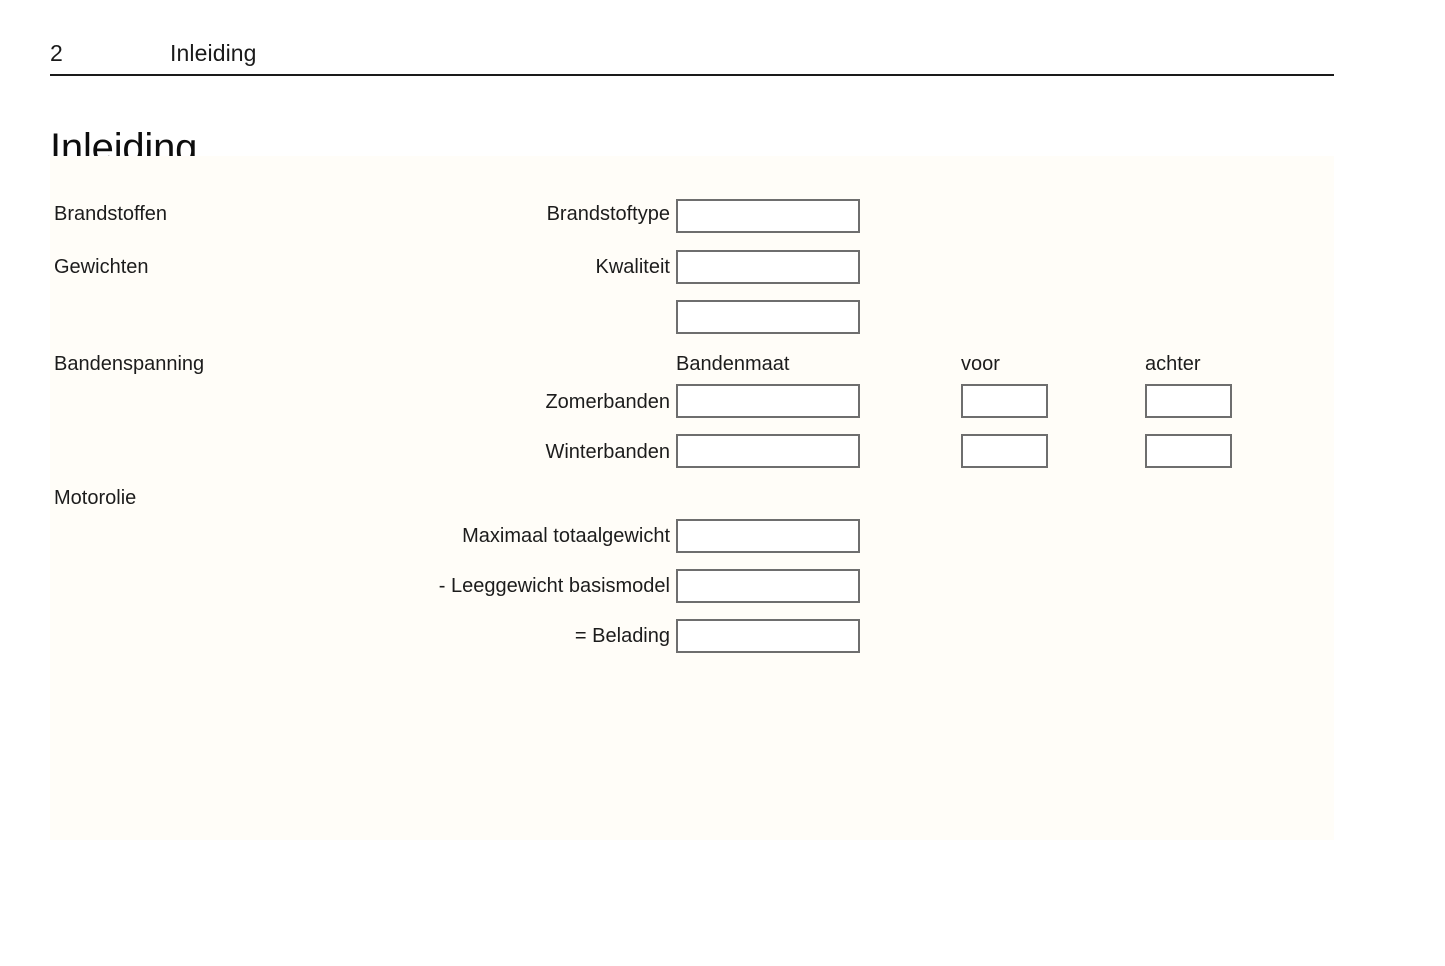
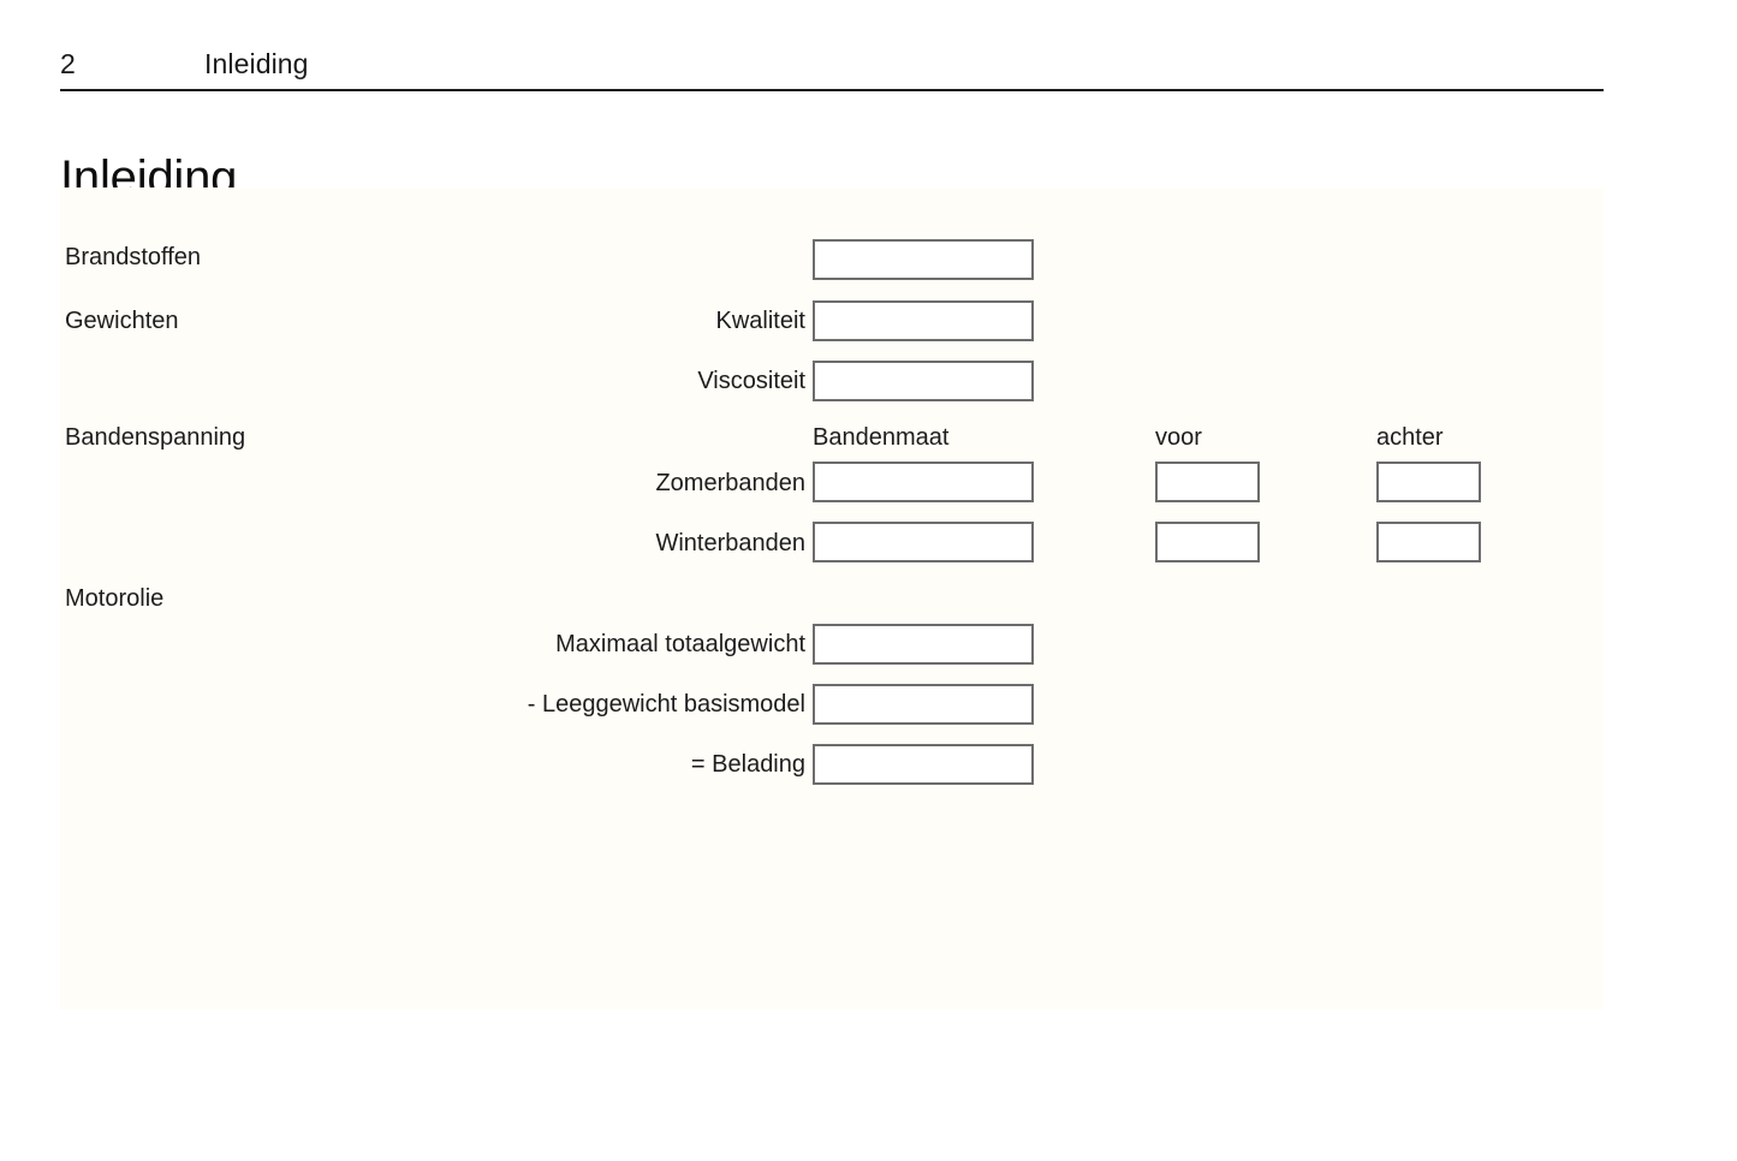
  2
  Inleiding
  Inleiding
  Brandstoffen
  Gewichten
  Bandenspanning
  Motorolie
- Brandstoftype
  Kwaliteit
+ Viscositeit
  Bandenmaat
  voor
  achter
  Zomerbanden
  Winterbanden
  Maximaal totaalgewicht
  - Leeggewicht basismodel
  = Belading
